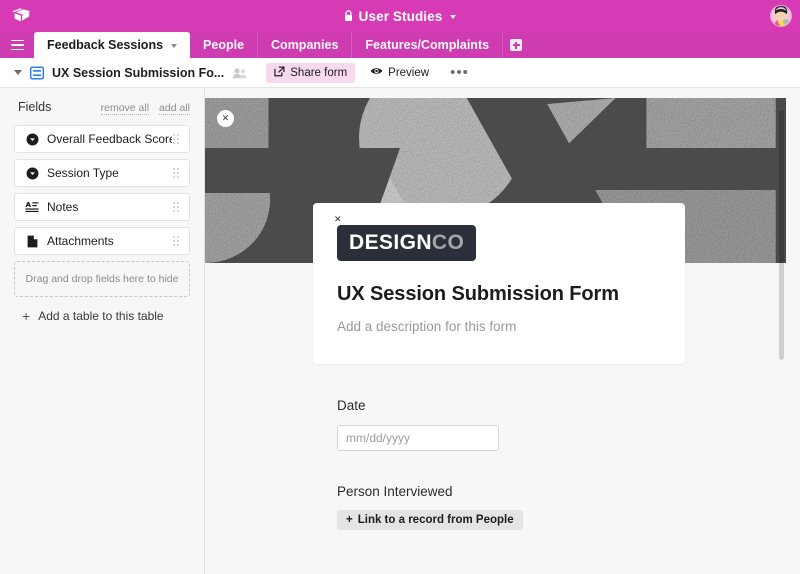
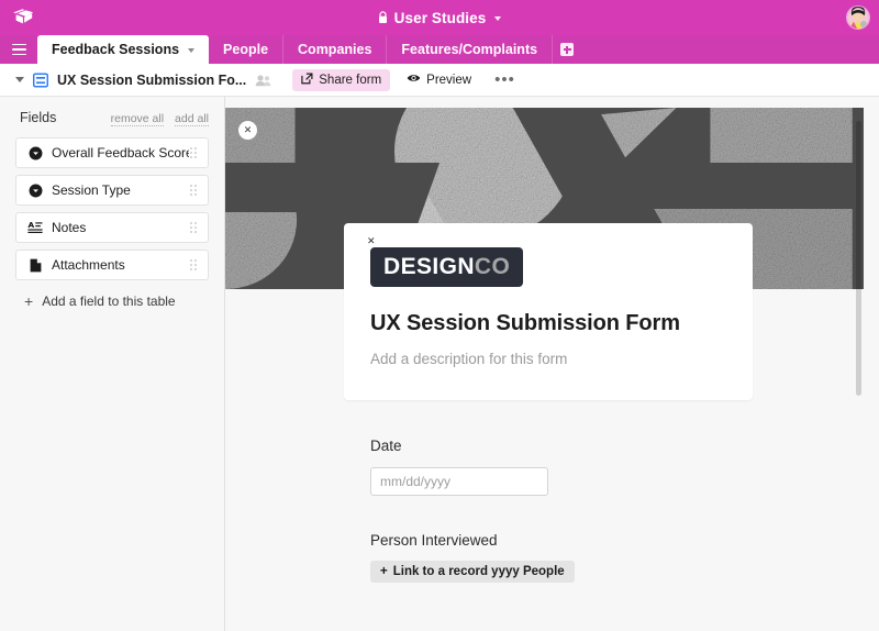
  User Studies
  Feedback Sessions
  People
  Companies
  Features/Complaints
  UX Session Submission Fo...
  Share form
  Preview
  •••
  Fields
  remove all
  add all
  Overall Feedback Scor
  Session Type
  Notes
  Attachments
- Drag and drop fields here to hide
  +
- Add a table to this table
+ Add a field to this table
  ✕
  ✕
  DESIGN
  CO
  UX Session Submission Form
  Add a description for this form
  Date
  mm/dd/yyyy
  Person Interviewed
  +
- Link to a record from People
+ Link to a record yyyy People
